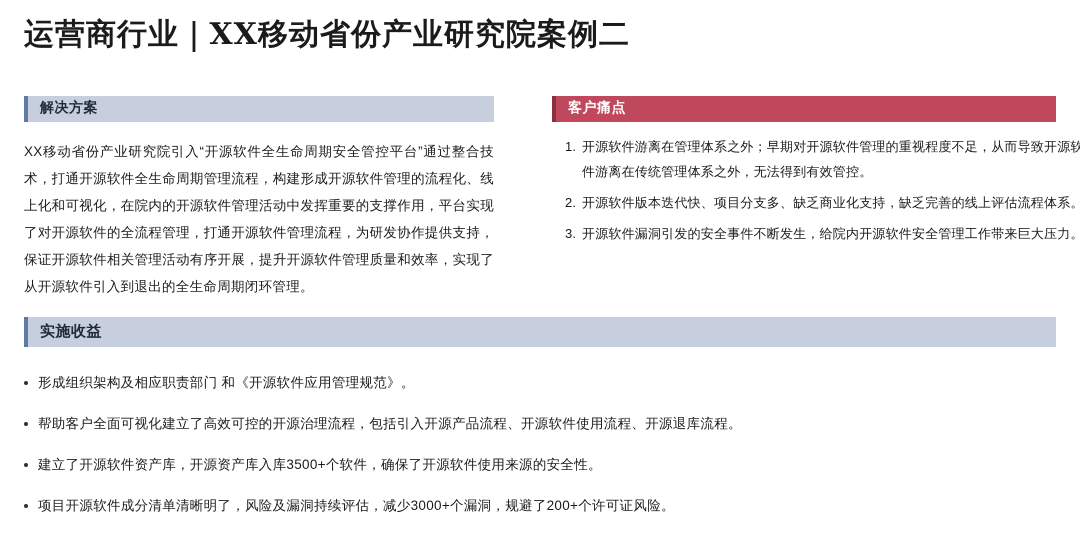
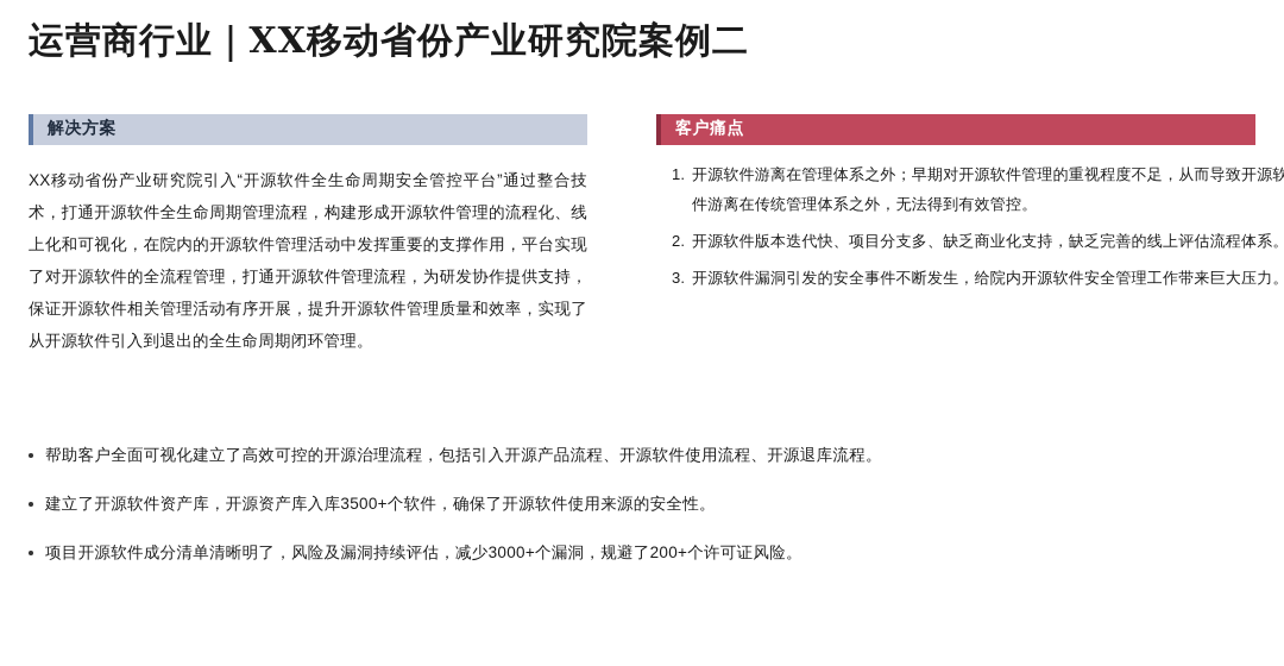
  运营商行业｜XX移动省份产业研究院案例二
  解决方案
  XX移动省份产业研究院引入“开源软件全生命周期安全管控平台”通过整合技术，打通开源软件全生命周期管理流程，构建形成开源软件管理的流程化、线上化和可视化，在院内的开源软件管理活动中发挥重要的支撑作用，平台实现了对开源软件的全流程管理，打通开源软件管理流程，为研发协作提供支持，保证开源软件相关管理活动有序开展，提升开源软件管理质量和效率，实现了从开源软件引入到退出的全生命周期闭环管理。
  客户痛点
  开源软件游离在管理体系之外；早期对开源软件管理的重视程度不足，从而导致开源软件游离在传统管理体系之外，无法得到有效管控。
  开源软件版本迭代快、项目分支多、缺乏商业化支持，缺乏完善的线上评估流程体系。
  开源软件漏洞引发的安全事件不断发生，给院内开源软件安全管理工作带来巨大压力。
- 实施收益
- 形成组织架构及相应职责部门 和《开源软件应用管理规范》。
  帮助客户全面可视化建立了高效可控的开源治理流程，包括引入开源产品流程、开源软件使用流程、开源退库流程。
  建立了开源软件资产库，开源资产库入库3500+个软件，确保了开源软件使用来源的安全性。
  项目开源软件成分清单清晰明了，风险及漏洞持续评估，减少3000+个漏洞，规避了200+个许可证风险。
